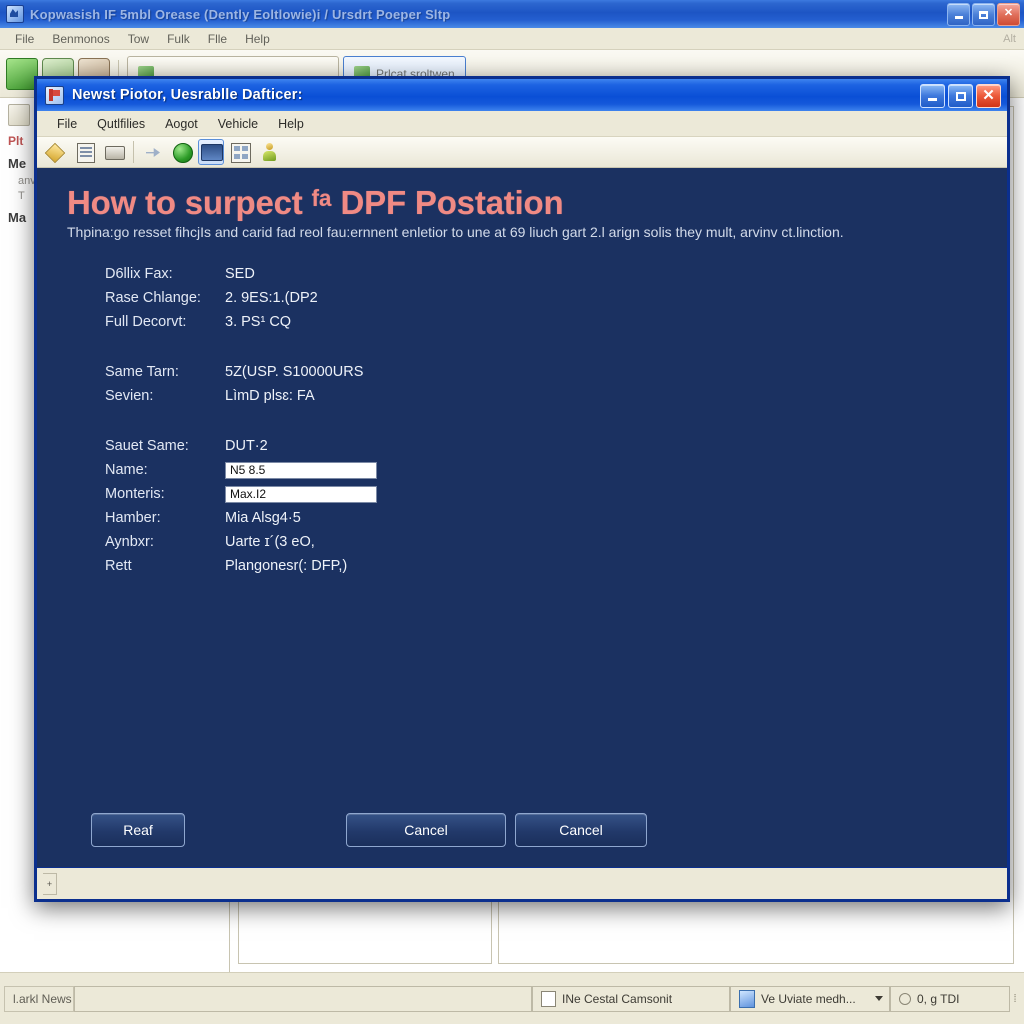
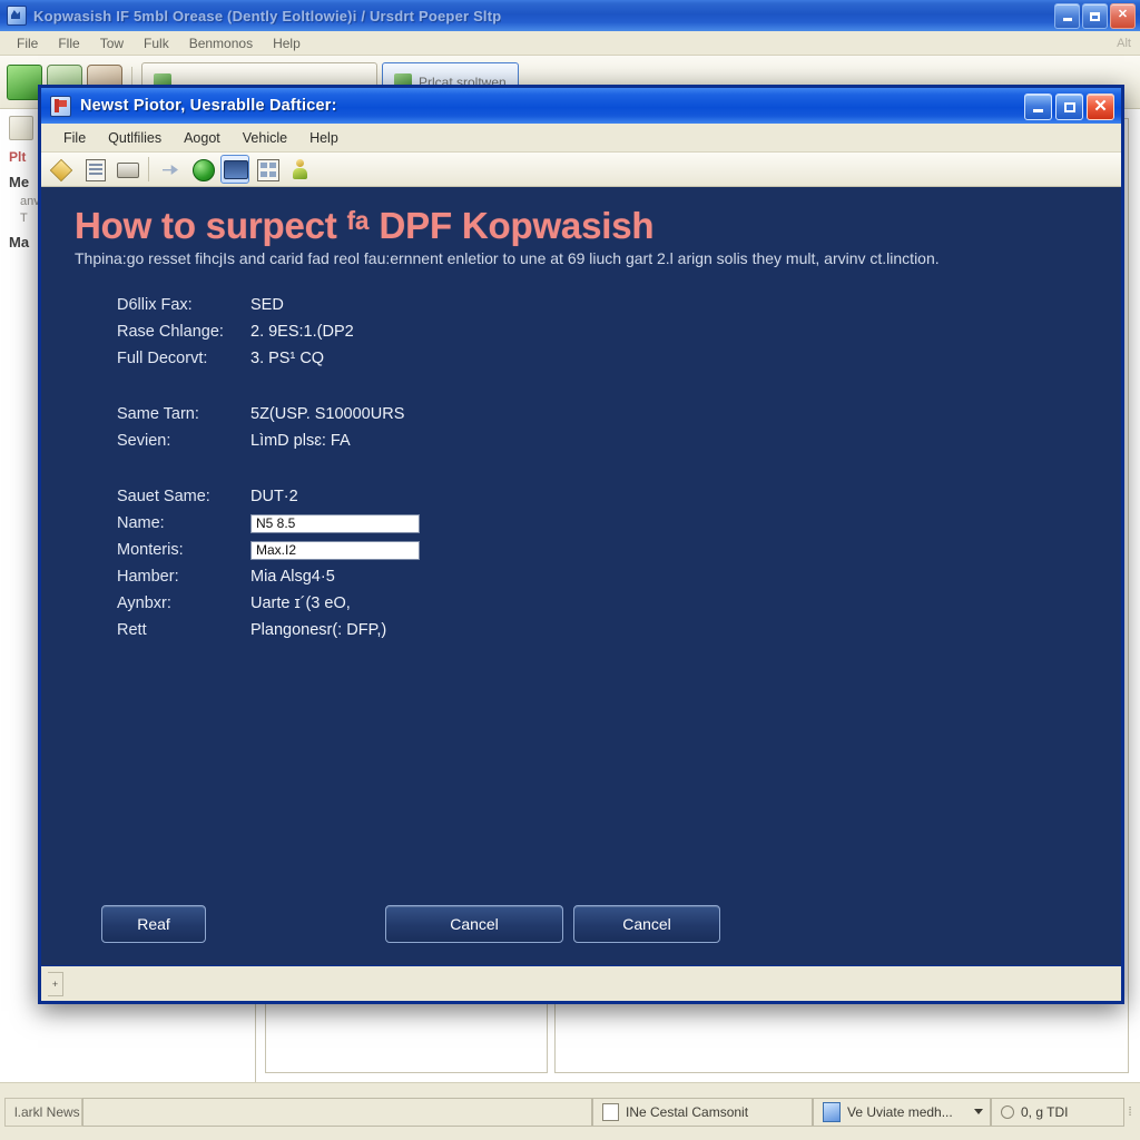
  Kopwasish IF 5mbl Orease (Dently Eoltlowie)i / Ursdrt Poeper Sltp
  ✕
  File
- Benmonos
+ Flle
  Tow
  Fulk
- Flle
+ Benmonos
  Help
  Alt
  Prlcat sroltwen
  Plt
  Me
  anv
  T
  Ma
  l.arkl News
  INe Cestal Camsonit
  Ve Uviate medh...
  0, g TDI
  ⁞
  Newst Piotor, Uesrablle Dafticer:
  ✕
  File
  Qutlfilies
  Aogot
  Vehicle
  Help
- How to surpect ᶠᵃ DPF Postation
+ How to surpect ᶠᵃ DPF Kopwasish
  Thpina:go resset ﬁhcjIs and carid fad reol fau:ernnent enletior to une at 69 liuch gart 2.l arign solis they mult, arvinv ct.linction.
  D6llix Fax:
  SED
  Rase Chlange:
  2. 9ES:1.(DP2
  Full Decorvt:
  3. PS¹ CQ
  Same Tarn:
  5Z(USP. S10000URS
  Sevien:
  LìmD plsɛ: FA
  Sauet Same:
  DUT·2
  Name:
  N5 8.5
  Monteris:
  Max.I2
  Hamber:
  Mia Alsg4·5
  Aynbxr:
  Uarte ɪ´(3 eO,
  Rett
  Plangonesr(: DFP,)
  Reaf
  Cancel
  Cancel
  +
